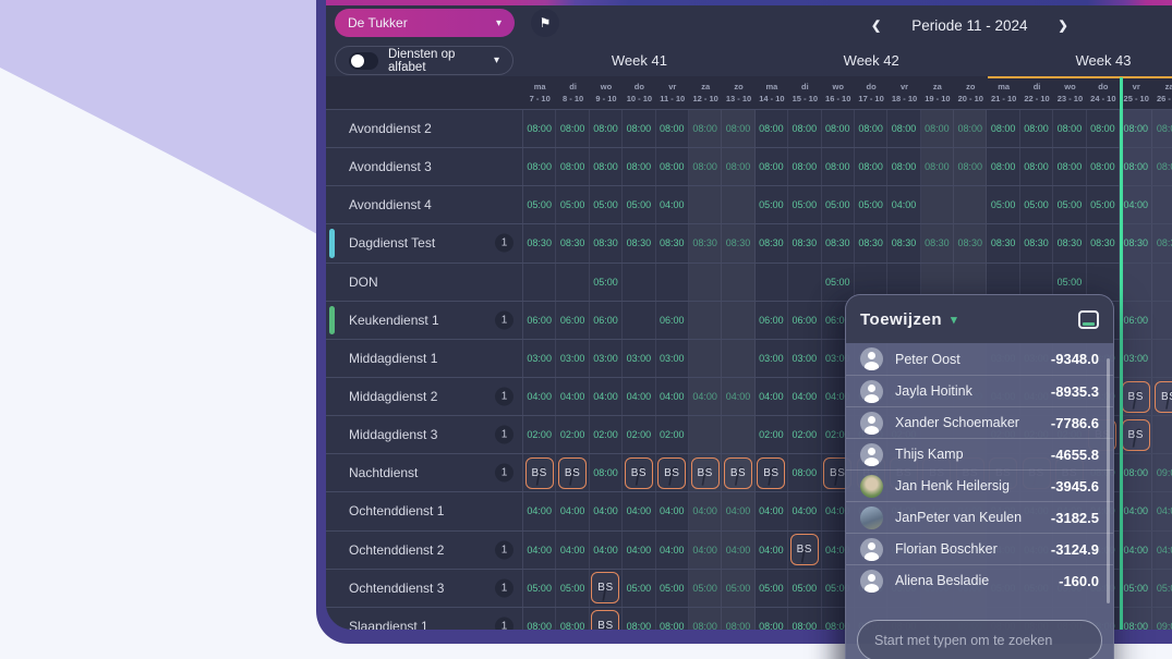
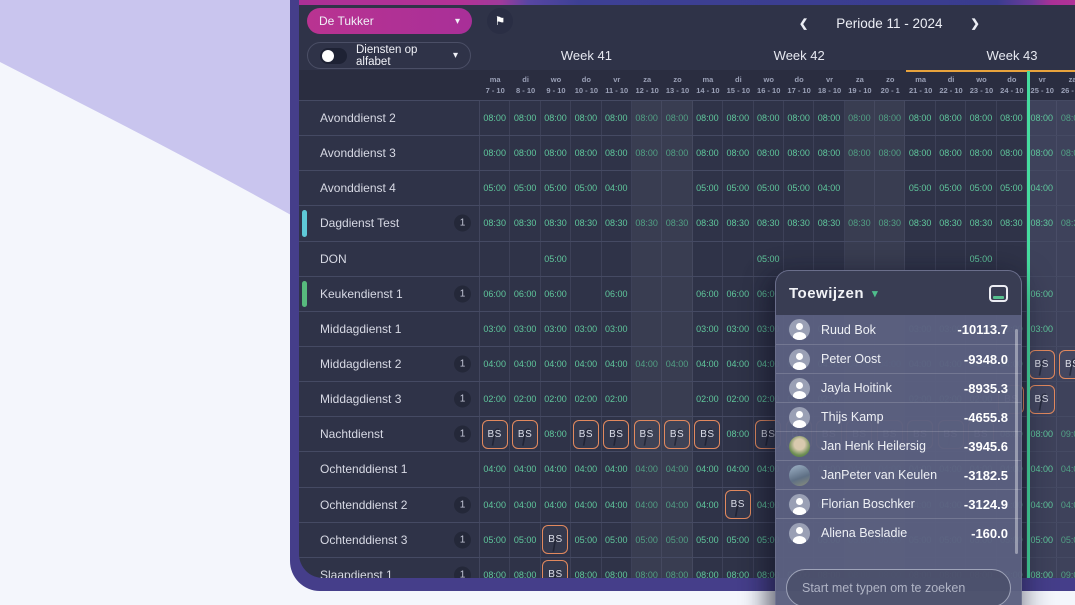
  De Tukker
  ▾
  ⚑
  ❮
  Periode 11 - 2024
  ❯
  Diensten op alfabet
  ▾
  Week 41
  Week 42
  Week 43
  ma
  7 - 10
  di
  8 - 10
  wo
  9 - 10
  do
  10 - 10
  vr
  11 - 10
  za
  12 - 10
  zo
  13 - 10
  ma
  14 - 10
  di
  15 - 10
  wo
  16 - 10
  do
  17 - 10
  vr
  18 - 10
  za
  19 - 10
  zo
- 20 - 10
+ 20 - 1
  ma
  21 - 10
  di
  22 - 10
  wo
  23 - 10
  do
  24 - 10
  vr
  25 - 10
  za
  Avonddienst 2
  08:00
  08:00
  08:00
  08:00
  08:00
  08:00
  08:00
  08:00
  08:00
  08:00
  08:00
  08:00
  08:00
  08:00
  08:00
  08:00
  08:00
  08:00
  08:00
  Avonddienst 3
  08:00
  08:00
  08:00
  08:00
  08:00
  08:00
  08:00
  08:00
  08:00
  08:00
  08:00
  08:00
  08:00
  08:00
  08:00
  08:00
  08:00
  08:00
  08:00
  Avonddienst 4
  05:00
  05:00
  05:00
  05:00
  04:00
  05:00
  05:00
  05:00
  05:00
  04:00
  05:00
  05:00
  05:00
  05:00
  04:00
  Dagdienst Test
  1
  08:30
  08:30
  08:30
  08:30
  08:30
  08:30
  08:30
  08:30
  08:30
  08:30
  08:30
  08:30
  08:30
  08:30
  08:30
  08:30
  08:30
  08:30
  08:30
  DON
  05:00
  05:00
  05:00
  Keukendienst 1
  1
  06:00
  06:00
  06:00
  06:00
  06:00
  06:00
  06:0
  06:00
  Middagdienst 1
  03:00
  03:00
  03:00
  03:00
  03:00
  03:00
  03:00
  03:0
  03:00
  Middagdienst 2
  1
  04:00
  04:00
  04:00
  04:00
  04:00
  04:00
  04:00
  04:00
  04:00
  04:0
  ƒ
  BS
  ƒ
  Middagdienst 3
  1
  02:00
  02:00
  02:00
  02:00
  02:00
  02:00
  02:00
  02:0
  ƒ
  BS
  Nachtdienst
  1
  ƒ
  BS
  ƒ
  BS
  08:00
  ƒ
  BS
  ƒ
  BS
  ƒ
  BS
  ƒ
  BS
  ƒ
  BS
  08:00
  ƒ
  BS
  08:00
  Ochtenddienst 1
  04:00
  04:00
  04:00
  04:00
  04:00
  04:00
  04:00
  04:00
  04:00
  04:0
  04:00
  Ochtenddienst 2
  1
  04:00
  04:00
  04:00
  04:00
  04:00
  04:00
  04:00
  04:00
  ƒ
  BS
  04:0
  04:00
  Ochtenddienst 3
  1
  05:00
  05:00
  ƒ
  BS
  05:00
  05:00
  05:00
  05:00
  05:00
  05:00
  05:0
  05:00
  Slaapdienst 1
  1
  08:00
  08:00
  ƒ
  BS
  08:00
  08:00
  08:00
  08:00
  08:00
  08:00
  08:0
  08:00
  Toewijzen
  ▾
+ Ruud Bok
+ -10113.7
  Peter Oost
  -9348.0
  Jayla Hoitink
  -8935.3
- Xander Schoemaker
- -7786.6
  Thijs Kamp
  -4655.8
  Jan Henk Heilersig
  -3945.6
  JanPeter van Keulen
  -3182.5
  Florian Boschker
  -3124.9
  Aliena Besladie
  -160.0
  Start met typen om te zoeken
